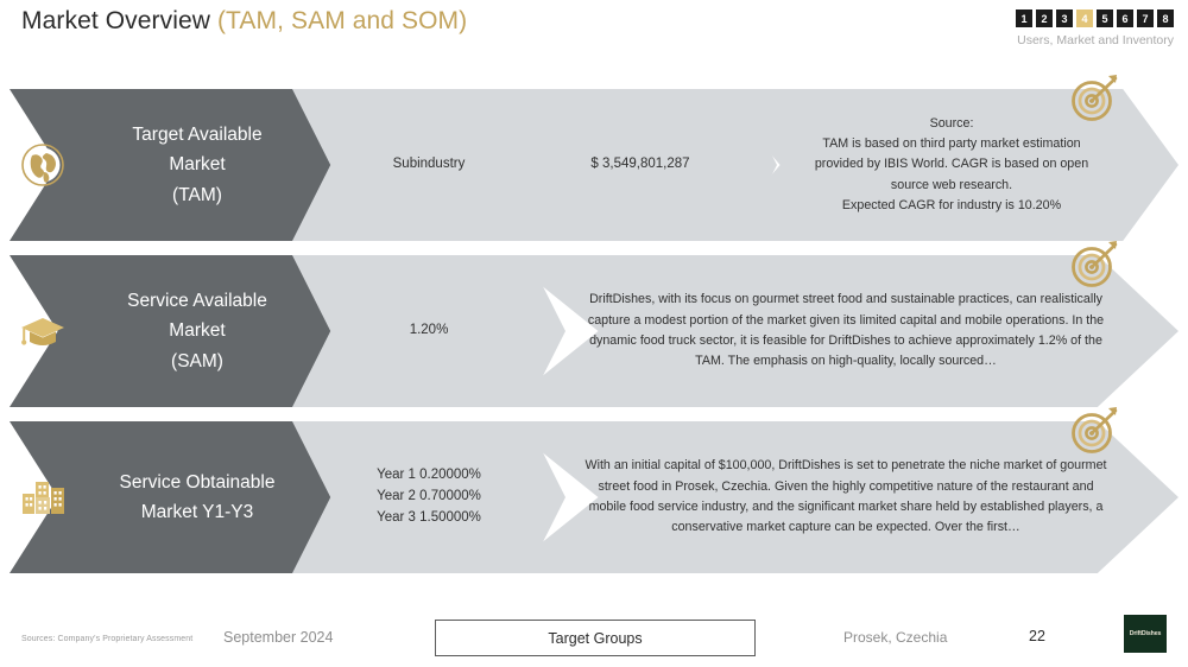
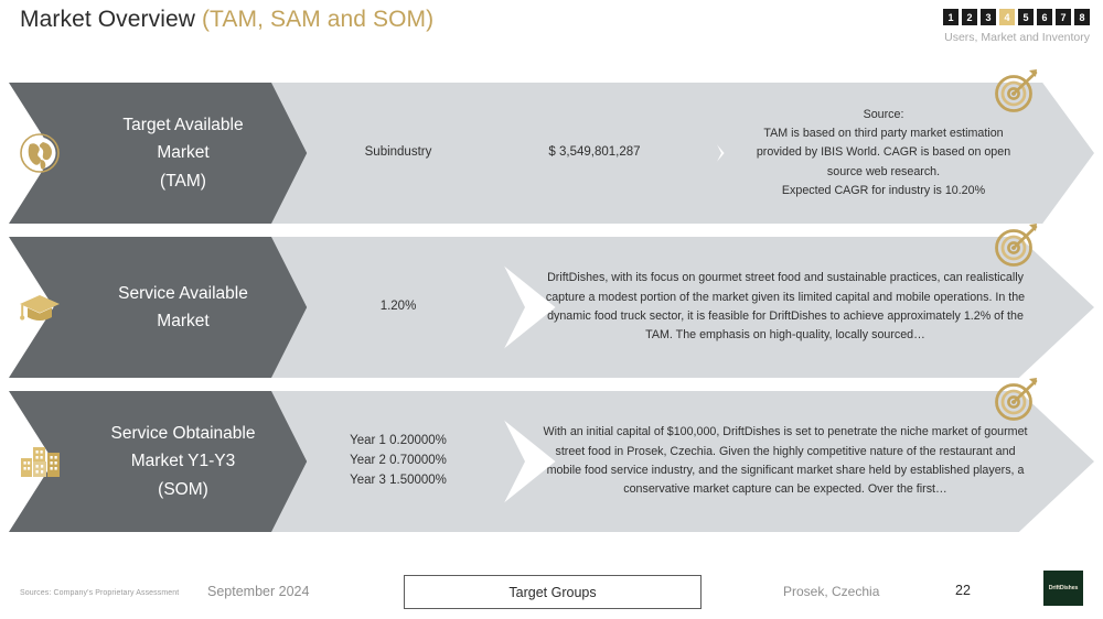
  Market Overview (TAM, SAM and SOM)
  1
  2
  3
  4
  5
  6
  7
  8
  Users, Market and Inventory
  Target Available
  Market
  (TAM)
  Subindustry
  $ 3,549,801,287
  Source:
  TAM is based on third party market estimation
  provided by IBIS World. CAGR is based on open
  source web research.
  Expected CAGR for industry is 10.20%
  Service Available
  Market
- (SAM)
  1.20%
  DriftDishes, with its focus on gourmet street food and sustainable practices, can realistically capture a modest portion of the market given its limited capital and mobile operations. In the dynamic food truck sector, it is feasible for DriftDishes to achieve approximately 1.2% of the TAM. The emphasis on high-quality, locally sourced…
  Service Obtainable
  Market Y1-Y3
+ (SOM)
  Year 1 0.20000%
  Year 2 0.70000%
  Year 3 1.50000%
  With an initial capital of $100,000, DriftDishes is set to penetrate the niche market of gourmet street food in Prosek, Czechia. Given the highly competitive nature of the restaurant and mobile food service industry, and the significant market share held by established players, a conservative market capture can be expected. Over the first…
  September 2024
  Target Groups
  Prosek, Czechia
  22
